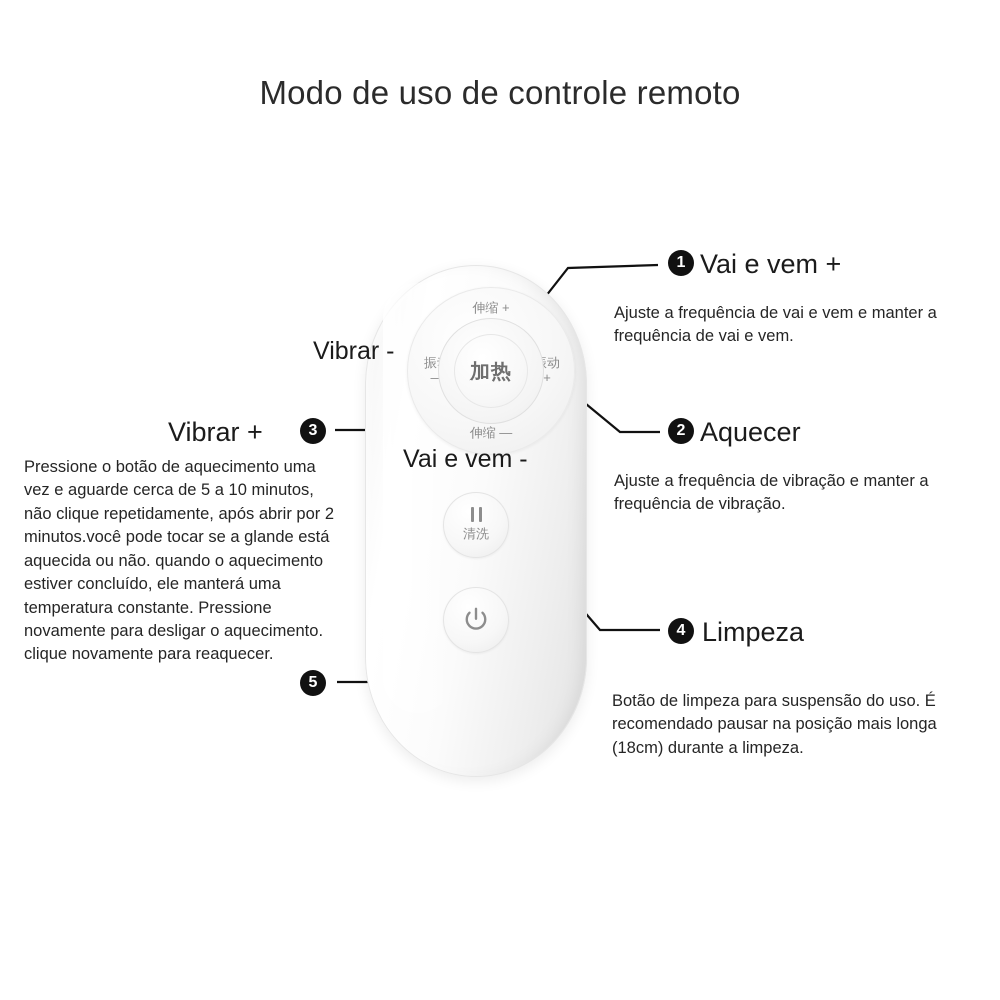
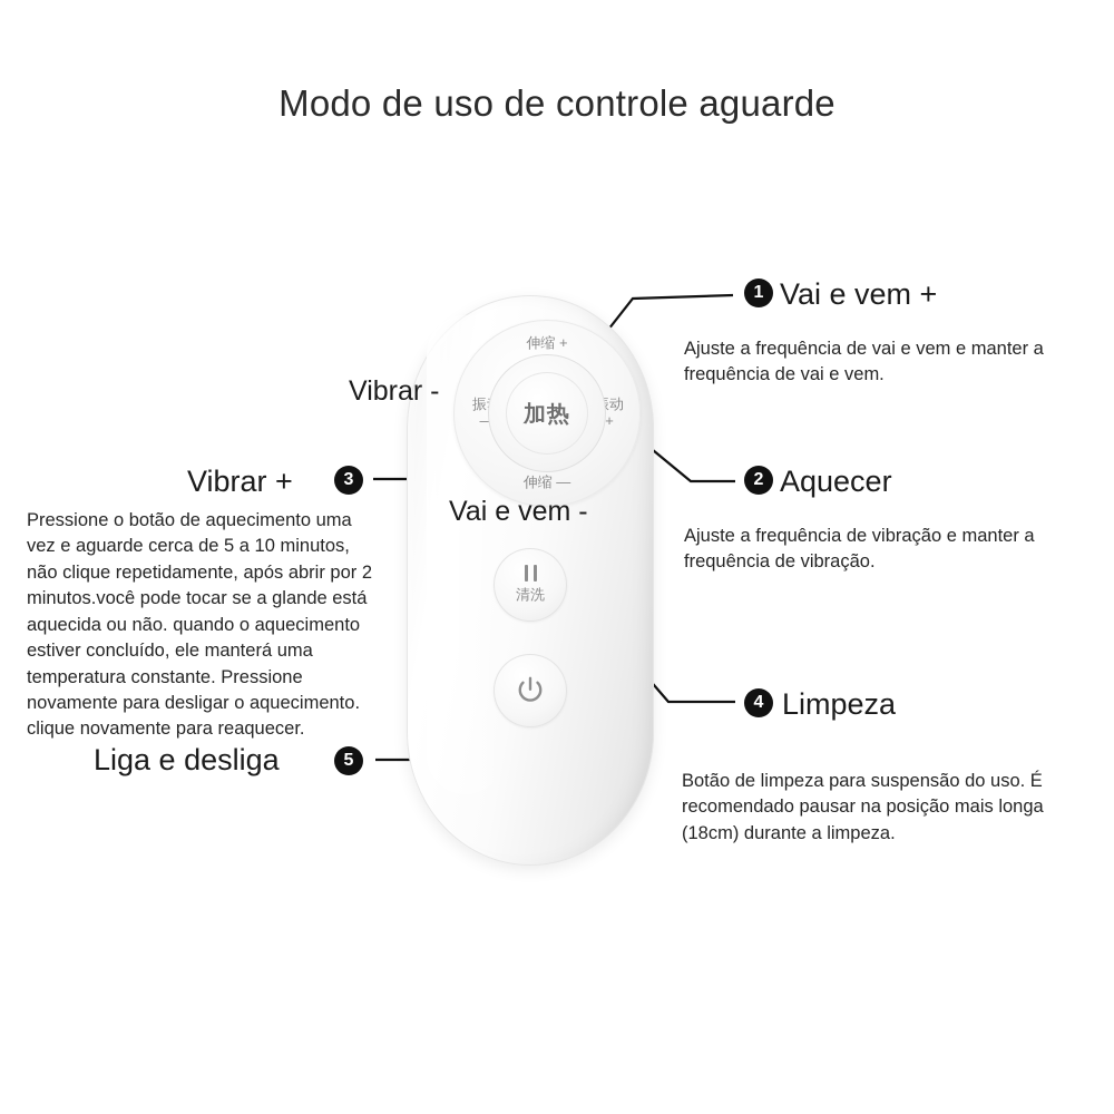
- Modo de uso de controle remoto
+ Modo de uso de controle aguarde
  伸缩 +
  伸缩 —
  —
  +
  加热
  清洗
  1
  Vai e vem +
  Ajuste a frequência de vai e vem e manter a frequência de vai e vem.
  2
  Aquecer
  Ajuste a frequência de vibração e manter a frequência de vibração.
  Vibrar +
  3
  Pressione o botão de aquecimento uma vez e aguarde cerca de 5 a 10 minutos, não clique repetidamente, após abrir por 2 minutos.você pode tocar se a glande está aquecida ou não. quando o aquecimento estiver concluído, ele manterá uma temperatura constante. Pressione novamente para desligar o aquecimento. clique novamente para reaquecer.
  4
  Limpeza
  Botão de limpeza para suspensão do uso. É recomendado pausar na posição mais longa (18cm) durante a limpeza.
+ Liga e desliga
  5
  Vibrar -
  Vai e vem -
